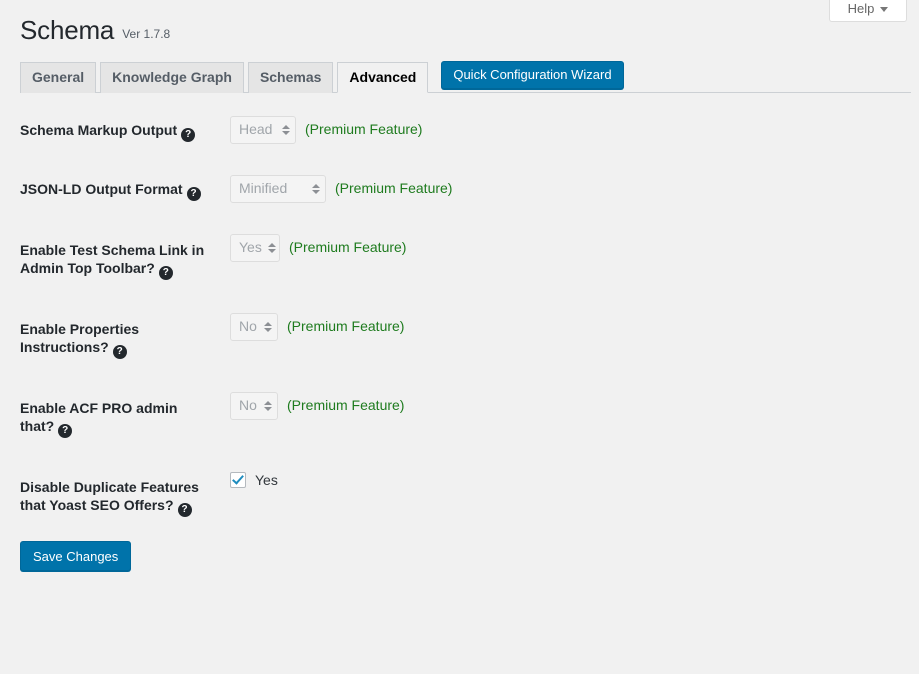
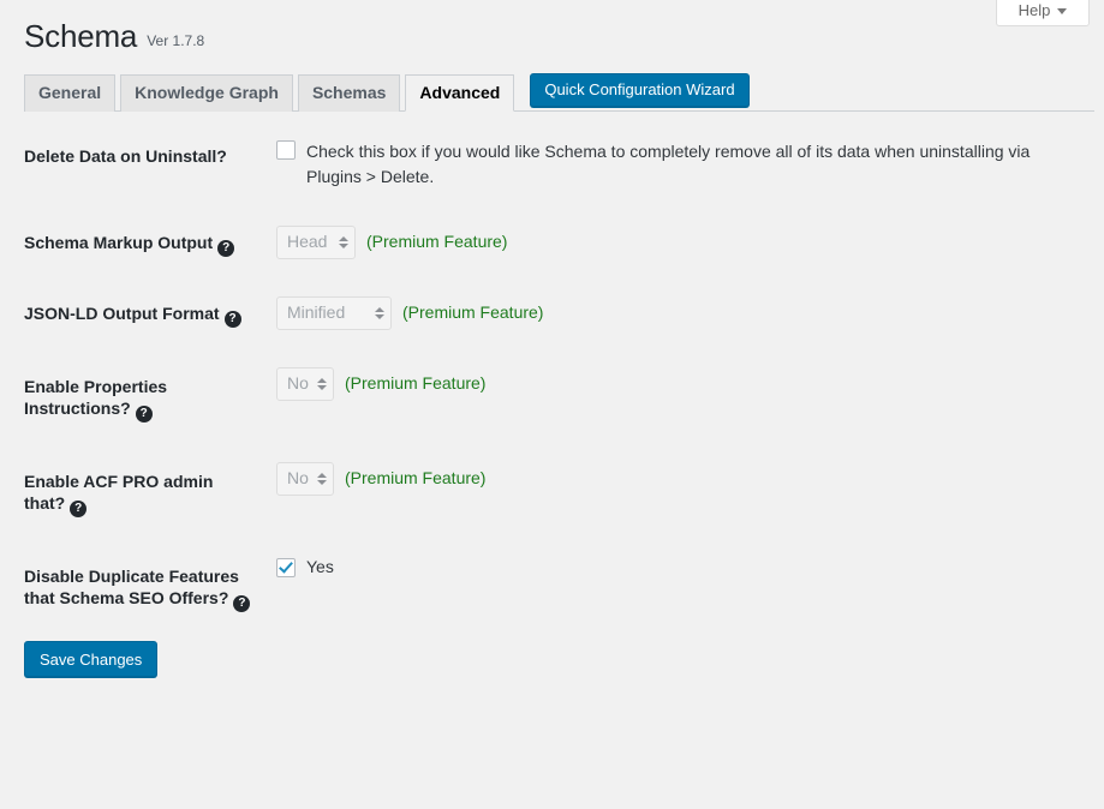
  Help
  Schema
  Ver 1.7.8
  General
  Knowledge Graph
  Schemas
  Advanced
  Quick Configuration Wizard
+ Delete Data on Uninstall?	Check this box if you would like Schema to completely remove all of its data when uninstalling via Plugins > Delete.
  Schema Markup Output ?	Head (Premium Feature)
  JSON-LD Output Format ?	Minified (Premium Feature)
- Enable Test Schema Link in Admin Top Toolbar? ?	Yes (Premium Feature)
  Enable Properties Instructions? ?	No (Premium Feature)
  Enable ACF PRO admin that? ?	No (Premium Feature)
- Disable Duplicate Features that Yoast SEO Offers? ?	Yes
+ Disable Duplicate Features that Schema SEO Offers? ?	Yes
  Save Changes
